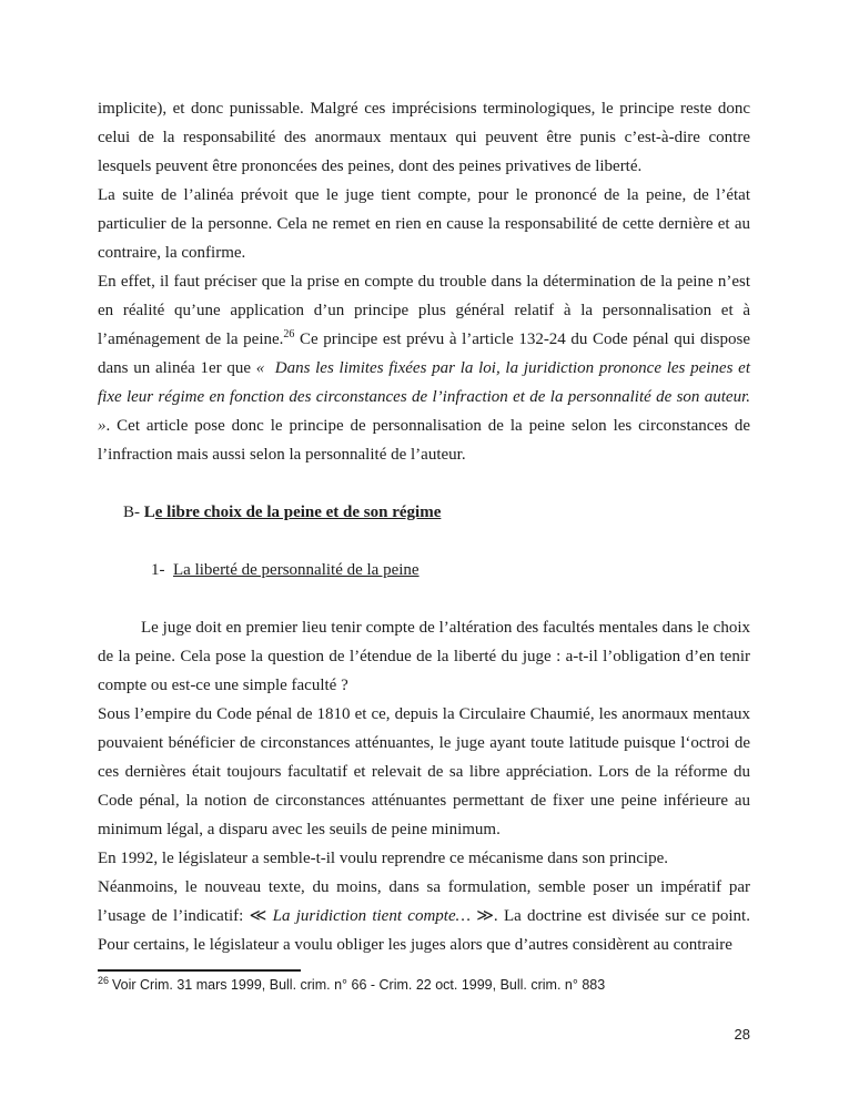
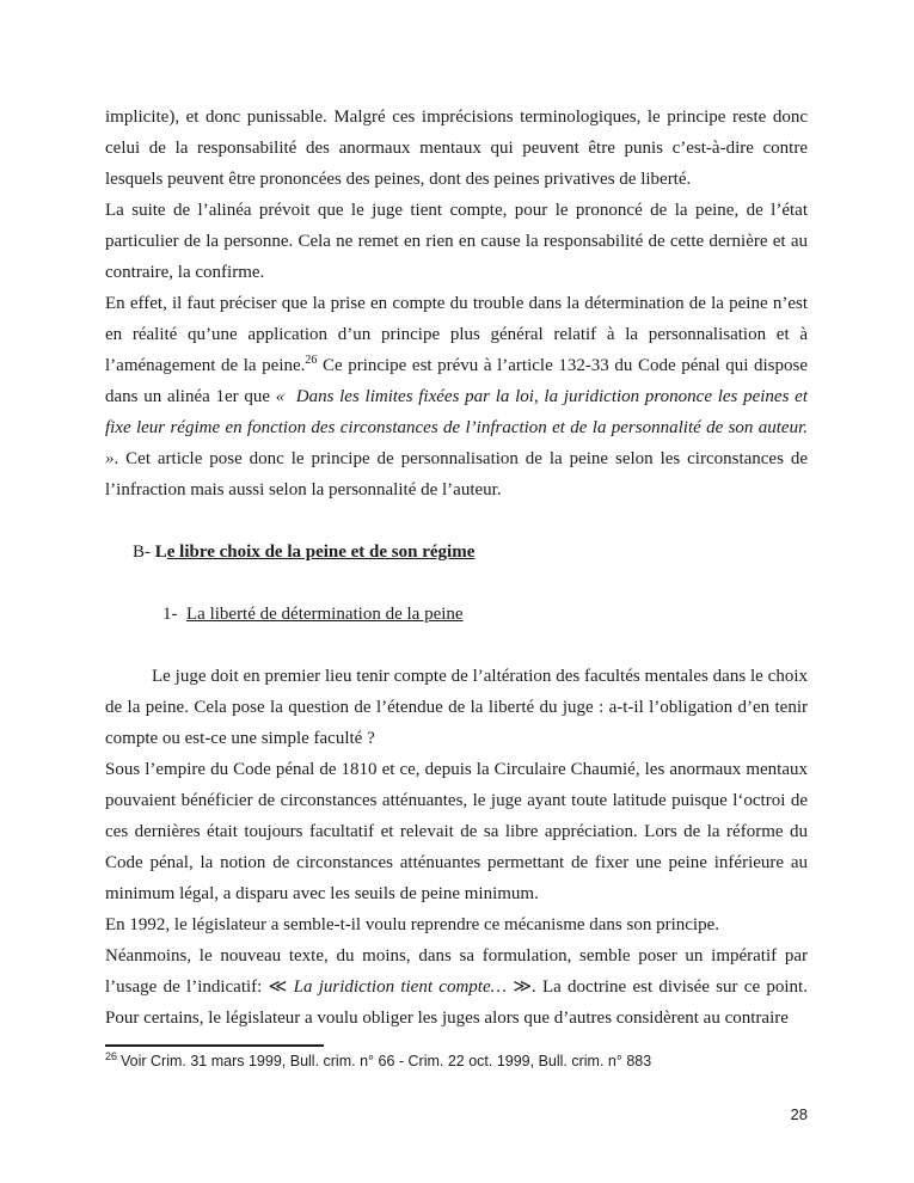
  implicite), et donc punissable. Malgré ces imprécisions terminologiques, le principe reste donc celui de la responsabilité des anormaux mentaux qui peuvent être punis c’est-à-dire contre lesquels peuvent être prononcées des peines, dont des peines privatives de liberté.
  La suite de l’alinéa prévoit que le juge tient compte, pour le prononcé de la peine, de l’état particulier de la personne. Cela ne remet en rien en cause la responsabilité de cette dernière et au contraire, la confirme.
- En effet, il faut préciser que la prise en compte du trouble dans la détermination de la peine n’est en réalité qu’une application d’un principe plus général relatif à la personnalisation et à l’aménagement de la peine.26 Ce principe est prévu à l’article 132-24 du Code pénal qui dispose dans un alinéa 1er que « Dans les limites fixées par la loi, la juridiction prononce les peines et fixe leur régime en fonction des circonstances de l’infraction et de la personnalité de son auteur. ». Cet article pose donc le principe de personnalisation de la peine selon les circonstances de l’infraction mais aussi selon la personnalité de l’auteur.
+ En effet, il faut préciser que la prise en compte du trouble dans la détermination de la peine n’est en réalité qu’une application d’un principe plus général relatif à la personnalisation et à l’aménagement de la peine.26 Ce principe est prévu à l’article 132-33 du Code pénal qui dispose dans un alinéa 1er que « Dans les limites fixées par la loi, la juridiction prononce les peines et fixe leur régime en fonction des circonstances de l’infraction et de la personnalité de son auteur. ». Cet article pose donc le principe de personnalisation de la peine selon les circonstances de l’infraction mais aussi selon la personnalité de l’auteur.
  B- Le libre choix de la peine et de son régime
- 1- La liberté de personnalité de la peine
+ 1- La liberté de détermination de la peine
  Le juge doit en premier lieu tenir compte de l’altération des facultés mentales dans le choix de la peine. Cela pose la question de l’étendue de la liberté du juge : a-t-il l’obligation d’en tenir compte ou est-ce une simple faculté ?
  Sous l’empire du Code pénal de 1810 et ce, depuis la Circulaire Chaumié, les anormaux mentaux pouvaient bénéficier de circonstances atténuantes, le juge ayant toute latitude puisque l‘octroi de ces dernières était toujours facultatif et relevait de sa libre appréciation. Lors de la réforme du Code pénal, la notion de circonstances atténuantes permettant de fixer une peine inférieure au minimum légal, a disparu avec les seuils de peine minimum.
  En 1992, le législateur a semble-t-il voulu reprendre ce mécanisme dans son principe.
  Néanmoins, le nouveau texte, du moins, dans sa formulation, semble poser un impératif par l’usage de l’indicatif: ≪ La juridiction tient compte… ≫. La doctrine est divisée sur ce point. Pour certains, le législateur a voulu obliger les juges alors que d’autres considèrent au contraire
  26 Voir Crim. 31 mars 1999, Bull. crim. n° 66 - Crim. 22 oct. 1999, Bull. crim. n° 883
  28
